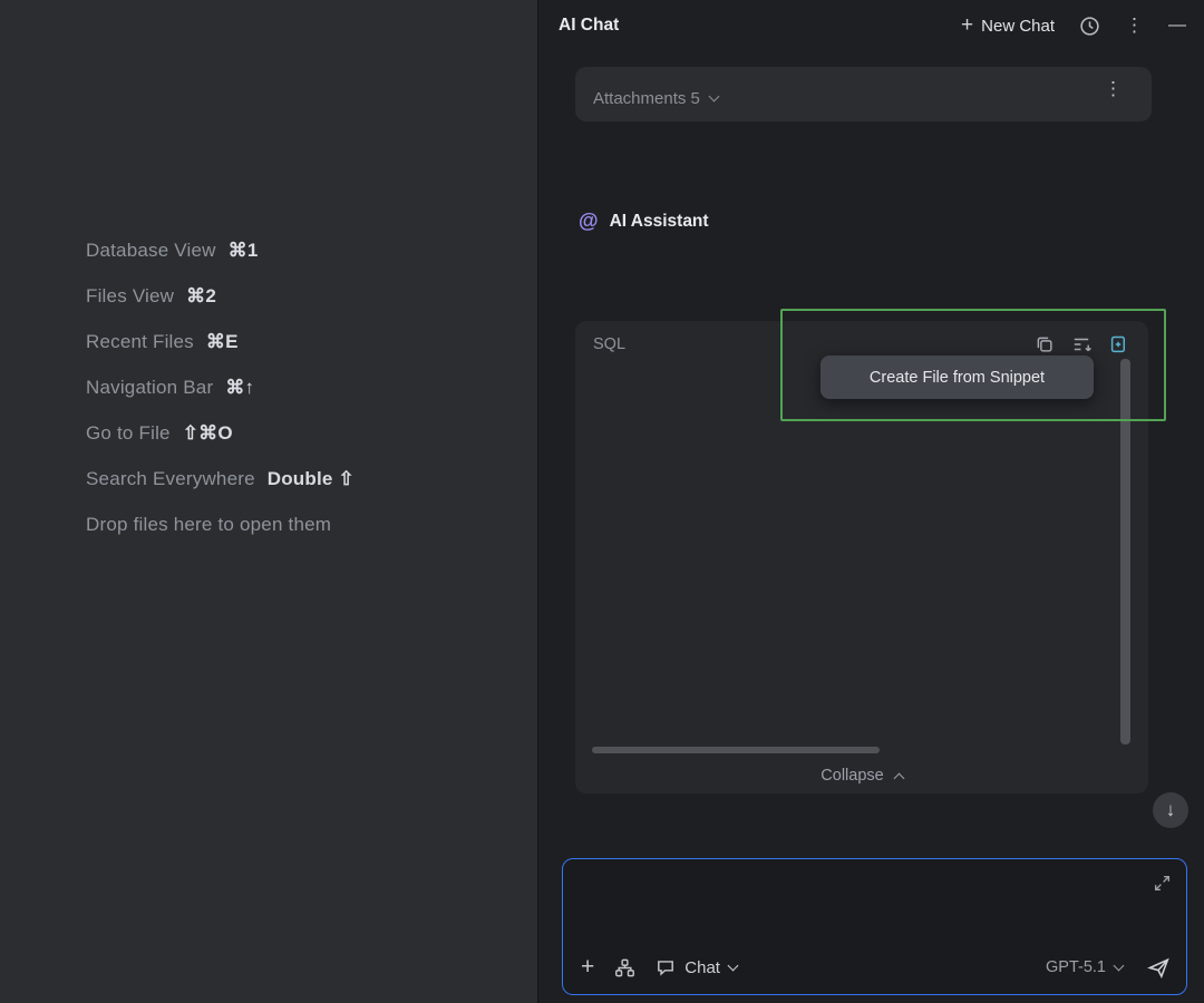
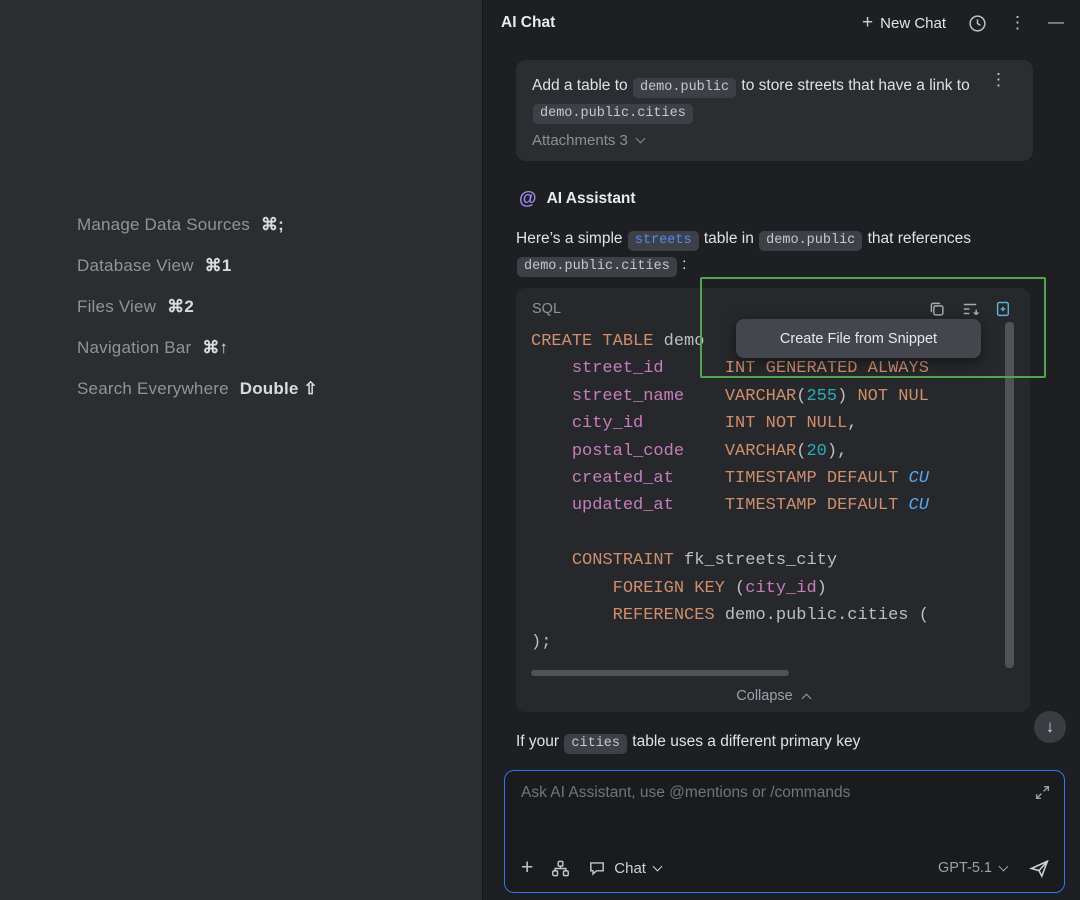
+ Manage Data Sources
+ ⌘;
  Database View
  ⌘1
  Files View
  ⌘2
- Recent Files
- ⌘E
  Navigation Bar
  ⌘↑
- Go to File
- ⇧⌘O
  Search Everywhere
  Double ⇧
- Drop files here to open them
  AI Chat
  +
  New Chat
  ⋮
  —
+ Add a table to demo.public to store streets that have a link to demo.public.cities
  ⋮
- Attachments 5
+ Attachments 3
  @
  AI Assistant
+ Here’s a simple streets table in demo.public that references demo.public.cities :
  SQL
+ CREATE TABLE demo
+ street_id INT GENERATED ALWAYS
+ street_name VARCHAR(255) NOT NUL
+ city_id INT NOT NULL,
+ postal_code VARCHAR(20),
+ created_at TIMESTAMP DEFAULT CU
+ updated_at TIMESTAMP DEFAULT CU
+ CONSTRAINT fk_streets_city
+ FOREIGN KEY (city_id)
+ REFERENCES demo.public.cities (
+ );
  Collapse
  Create File from Snippet
+ If your cities table uses a different primary key
  ↓
+ Ask AI Assistant, use @mentions or /commands
  +
  Chat
  GPT-5.1
